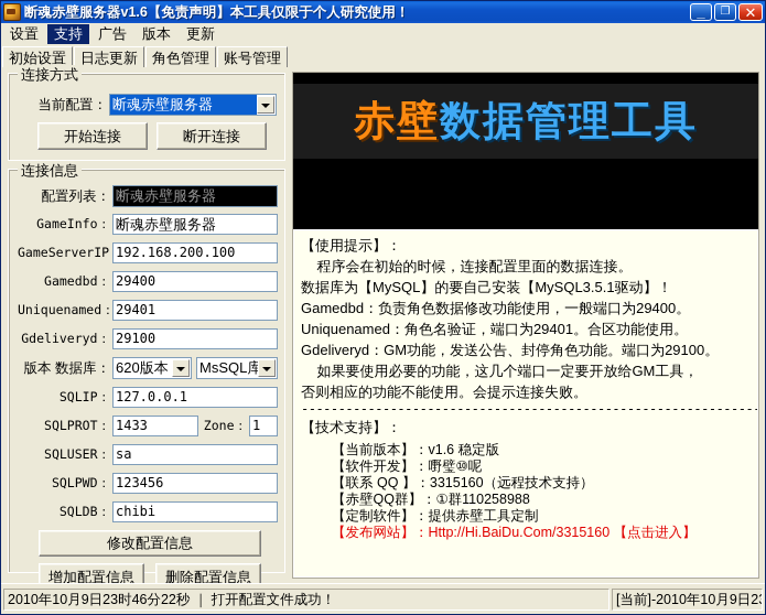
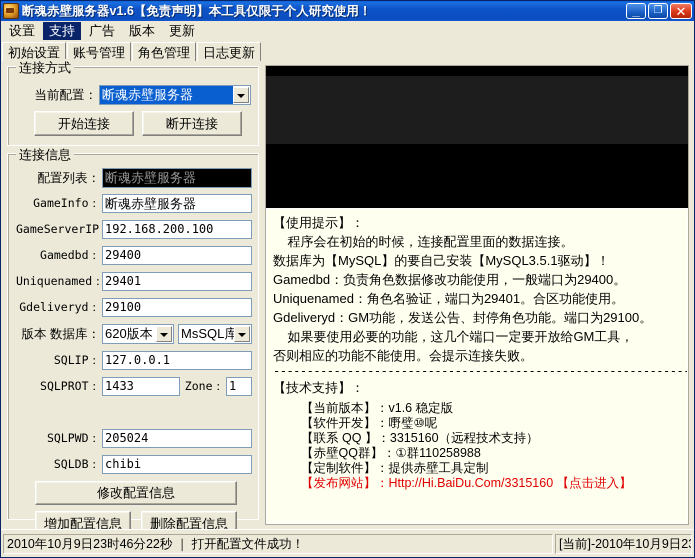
  断魂赤壁服务器v1.6【免责声明】本工具仅限于个人研究使用！
  _
  ❐
  ✕
  设置
  支持
  广告
  版本
  更新
  初始设置
- 日志更新
+ 账号管理
  角色管理
- 账号管理
+ 日志更新
  连接方式
  当前配置：
  断魂赤壁服务器
  开始连接
  断开连接
  连接信息
  配置列表：
  断魂赤壁服务器
  GameInfo：
  断魂赤壁服务器
  GameServerIP
  192.168.200.100
  Gamedbd：
  29400
  Uniquenamed：
  29401
  Gdeliveryd：
  29100
  版本 数据库：
  620版本
  MsSQL库
  SQLIP：
  127.0.0.1
  SQLPROT：
  1433
  Zone：
  1
- SQLUSER：
- sa
  SQLPWD：
- 123456
+ 205024
  SQLDB：
  chibi
  修改配置信息
  增加配置信息
  删除配置信息
- 赤壁数据管理工具
  【使用提示】：
  程序会在初始的时候，连接配置里面的数据连接。
  数据库为【MySQL】的要自己安装【MySQL3.5.1驱动】！
  Gamedbd：负责角色数据修改功能使用，一般端口为29400。
  Uniquenamed：角色名验证，端口为29401。合区功能使用。
  Gdeliveryd：GM功能，发送公告、封停角色功能。端口为29100。
  如果要使用必要的功能，这几个端口一定要开放给GM工具，
  否则相应的功能不能使用。会提示连接失败。
  --------------------------------------------------------------
  【技术支持】：
  【当前版本】：v1.6 稳定版
  【软件开发】：嘢璧⑩呢
  【联系 QQ 】：3315160（远程技术支持）
  【赤壁QQ群】：①群110258988
  【定制软件】：提供赤壁工具定制
  【发布网站】：Http://Hi.BaiDu.Com/3315160 【点击进入】
  2010年10月9日23时46分22秒 ｜ 打开配置文件成功！
  [当前]-2010年10月9日23
